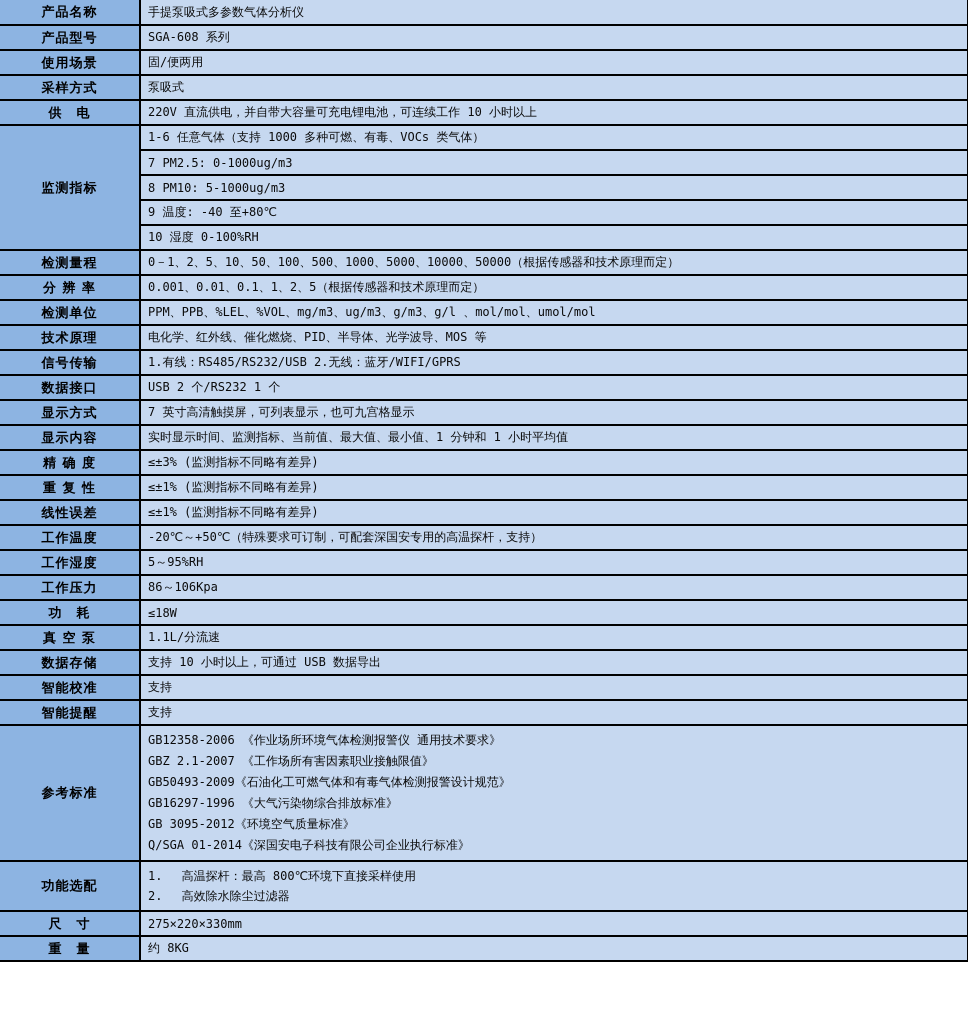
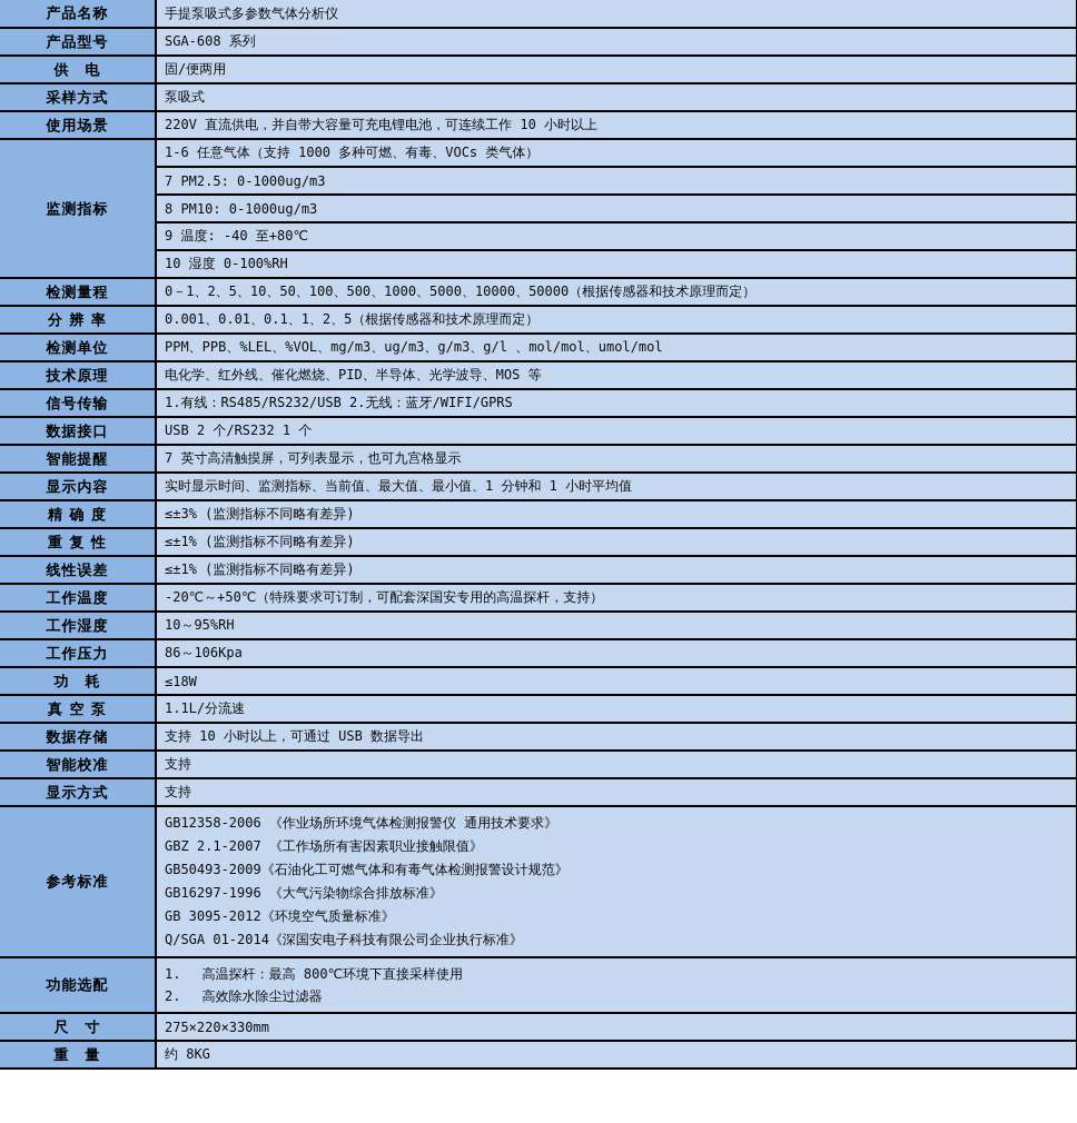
  产品名称	手提泵吸式多参数气体分析仪
  产品型号	SGA-608 系列
- 使用场景	固/便两用
+ 供 电	固/便两用
  采样方式	泵吸式
- 供 电	220V 直流供电，并自带大容量可充电锂电池，可连续工作 10 小时以上
+ 使用场景	220V 直流供电，并自带大容量可充电锂电池，可连续工作 10 小时以上
  监测指标	1-6 任意气体（支持 1000 多种可燃、有毒、VOCs 类气体）
  7 PM2.5: 0-1000ug/m3
- 8 PM10: 5-1000ug/m3
+ 8 PM10: 0-1000ug/m3
  9 温度: -40 至+80℃
  10 湿度 0-100%RH
  检测量程	0－1、2、5、10、50、100、500、1000、5000、10000、50000（根据传感器和技术原理而定）
  分 辨 率	0.001、0.01、0.1、1、2、5（根据传感器和技术原理而定）
  检测单位	PPM、PPB、%LEL、%VOL、mg/m3、ug/m3、g/m3、g/l 、mol/mol、umol/mol
  技术原理	电化学、红外线、催化燃烧、PID、半导体、光学波导、MOS 等
  信号传输	1.有线：RS485/RS232/USB 2.无线：蓝牙/WIFI/GPRS
  数据接口	USB 2 个/RS232 1 个
- 显示方式	7 英寸高清触摸屏，可列表显示，也可九宫格显示
+ 智能提醒	7 英寸高清触摸屏，可列表显示，也可九宫格显示
  显示内容	实时显示时间、监测指标、当前值、最大值、最小值、1 分钟和 1 小时平均值
  精 确 度	≤±3% (监测指标不同略有差异)
  重 复 性	≤±1% (监测指标不同略有差异)
  线性误差	≤±1% (监测指标不同略有差异)
  工作温度	-20℃～+50℃（特殊要求可订制，可配套深国安专用的高温探杆，支持）
- 工作湿度	5～95%RH
+ 工作湿度	10～95%RH
  工作压力	86～106Kpa
  功 耗	≤18W
  真 空 泵	1.1L/分流速
  数据存储	支持 10 小时以上，可通过 USB 数据导出
  智能校准	支持
- 智能提醒	支持
+ 显示方式	支持
  参考标准	GB12358-2006 《作业场所环境气体检测报警仪 通用技术要求》 GBZ 2.1-2007 《工作场所有害因素职业接触限值》 GB50493-2009《石油化工可燃气体和有毒气体检测报警设计规范》 GB16297-1996 《大气污染物综合排放标准》 GB 3095-2012《环境空气质量标准》 Q/SGA 01-2014《深国安电子科技有限公司企业执行标准》
  功能选配	1. 高温探杆：最高 800℃环境下直接采样使用 2. 高效除水除尘过滤器
  尺 寸	275×220×330mm
  重 量	约 8KG
